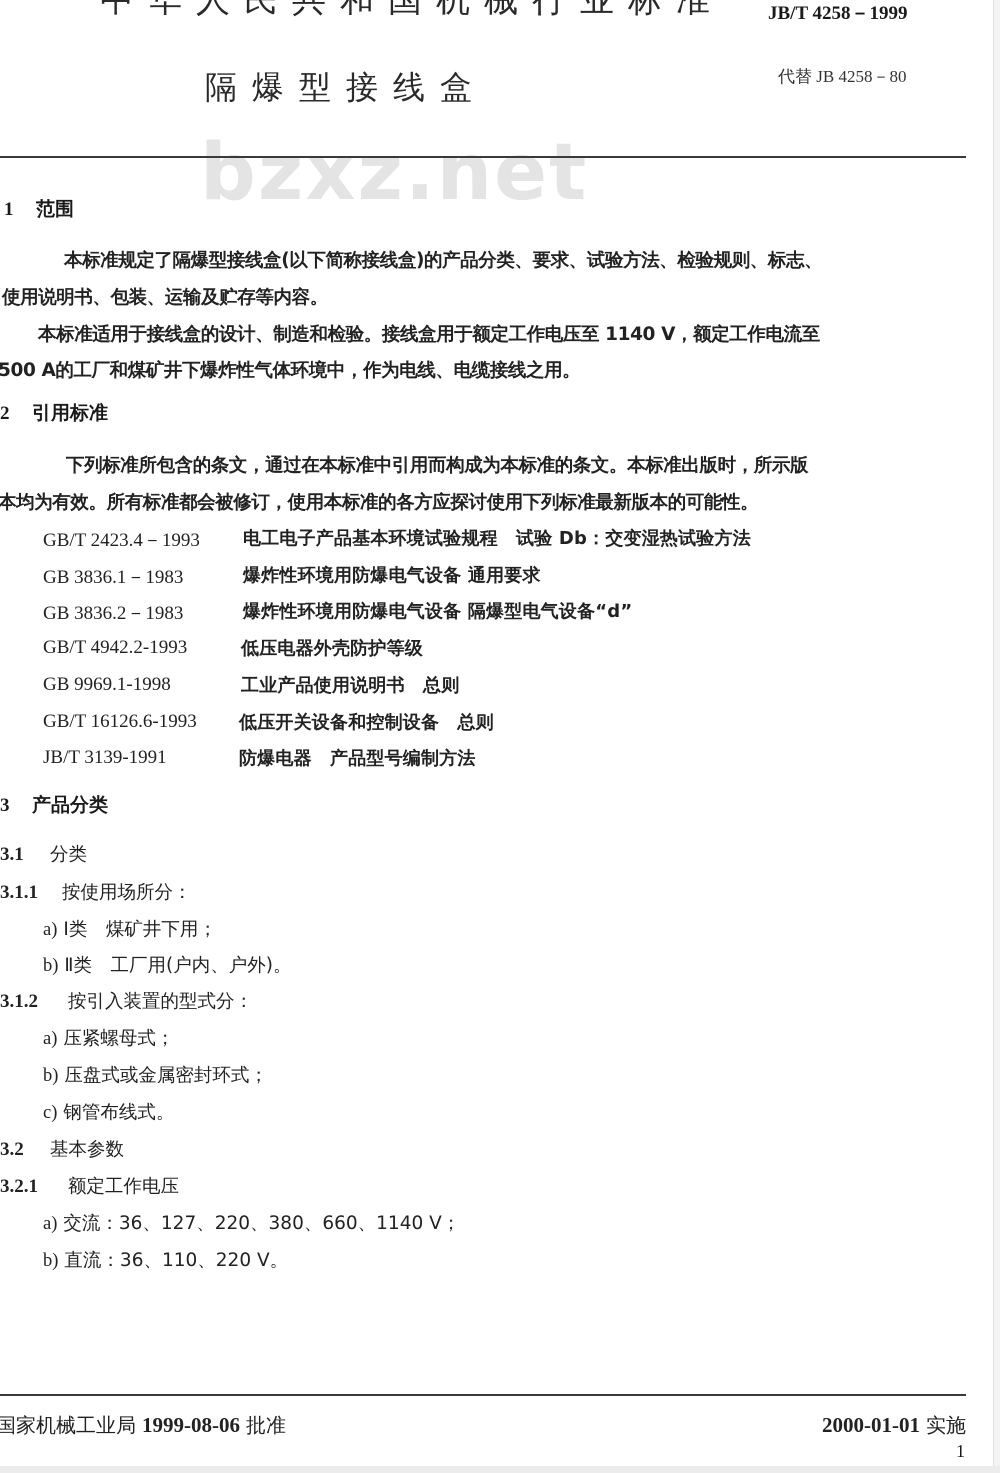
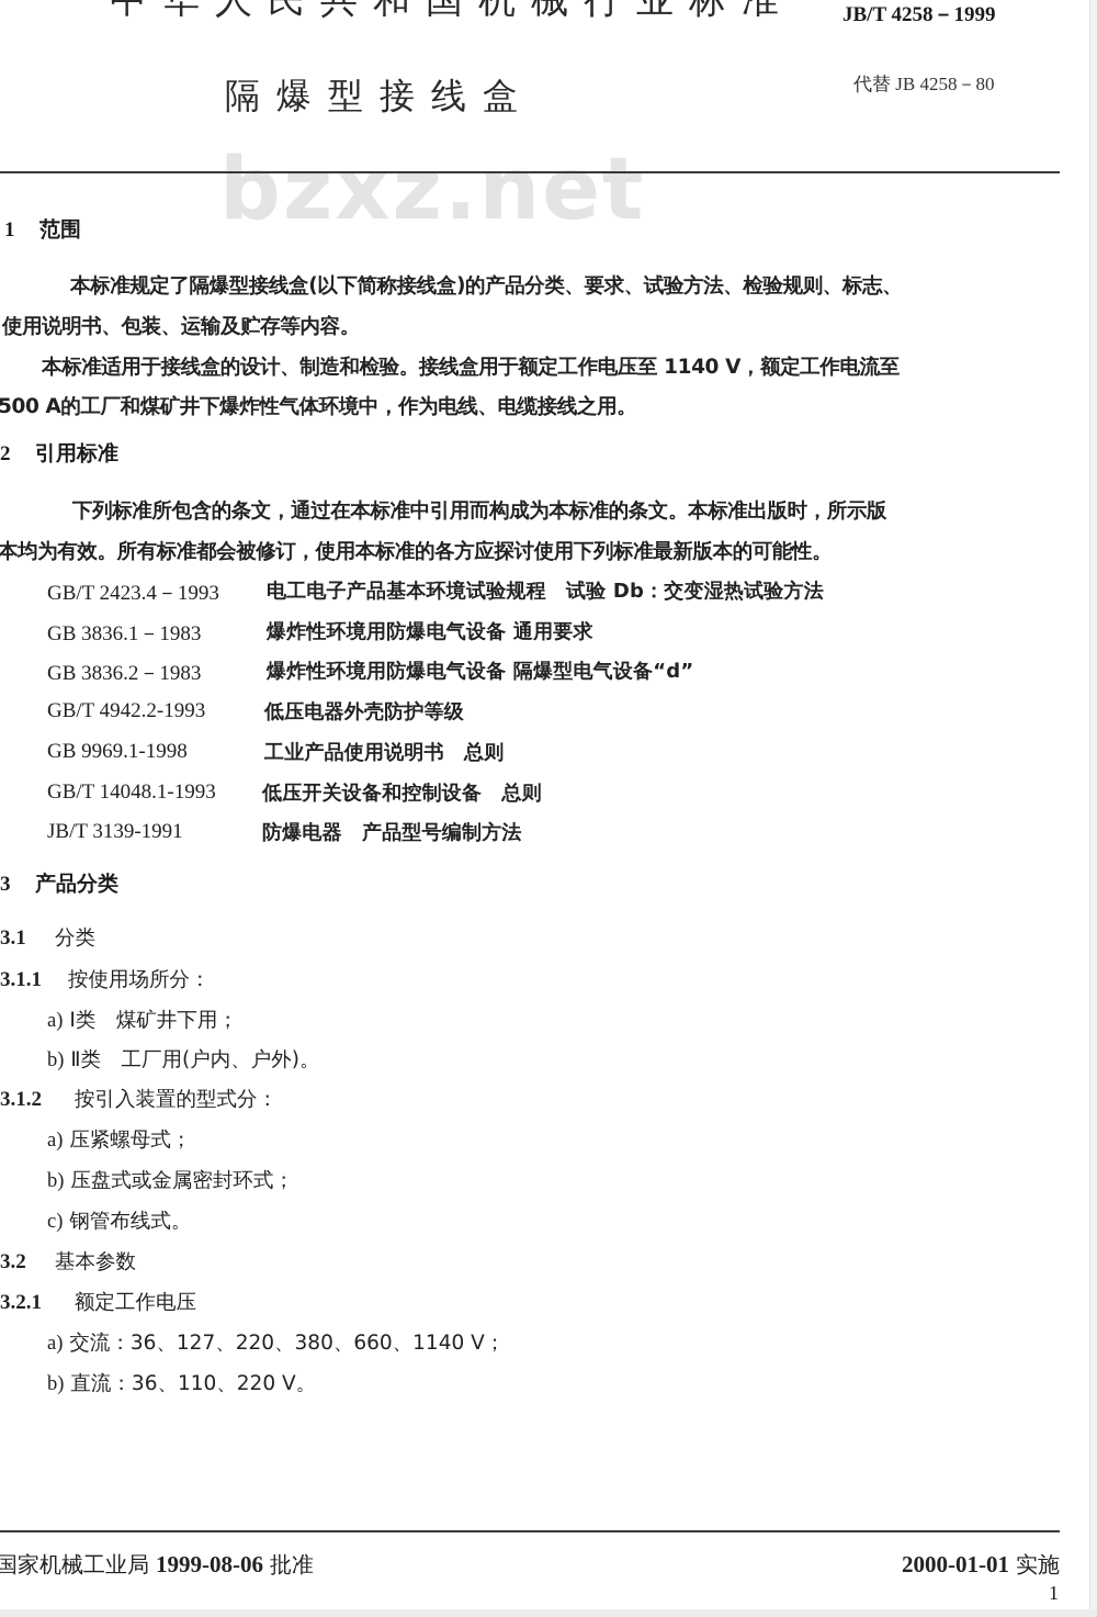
  bzxz.net
  中华人民共和国机械行业标准
  JB/T 4258－1999
  隔爆型接线盒
  代替 JB 4258－80
  1 范围
  本标准规定了隔爆型接线盒(以下简称接线盒)的产品分类、要求、试验方法、检验规则、标志、
  使用说明书、包装、运输及贮存等内容。
  本标准适用于接线盒的设计、制造和检验。接线盒用于额定工作电压至 1140 V，额定工作电流至
  500 A的工厂和煤矿井下爆炸性气体环境中，作为电线、电缆接线之用。
  2 引用标准
  下列标准所包含的条文，通过在本标准中引用而构成为本标准的条文。本标准出版时，所示版
  本均为有效。所有标准都会被修订，使用本标准的各方应探讨使用下列标准最新版本的可能性。
  GB/T 2423.4－1993
  电工电子产品基本环境试验规程 试验 Db：交变湿热试验方法
  GB 3836.1－1983
  爆炸性环境用防爆电气设备 通用要求
  GB 3836.2－1983
  爆炸性环境用防爆电气设备 隔爆型电气设备“d”
  GB/T 4942.2-1993
  低压电器外壳防护等级
  GB 9969.1-1998
  工业产品使用说明书 总则
- GB/T 16126.6-1993
+ GB/T 14048.1-1993
  低压开关设备和控制设备 总则
  JB/T 3139-1991
  防爆电器 产品型号编制方法
  3 产品分类
  3.1 分类
  3.1.1 按使用场所分：
  a) Ⅰ类 煤矿井下用；
  b) Ⅱ类 工厂用(户内、户外)。
  3.1.2 按引入装置的型式分：
  a) 压紧螺母式；
  b) 压盘式或金属密封环式；
  c) 钢管布线式。
  3.2 基本参数
  3.2.1 额定工作电压
  a) 交流：36、127、220、380、660、1140 V；
  b) 直流：36、110、220 V。
  国家机械工业局 1999-08-06 批准
  2000-01-01 实施
  1
